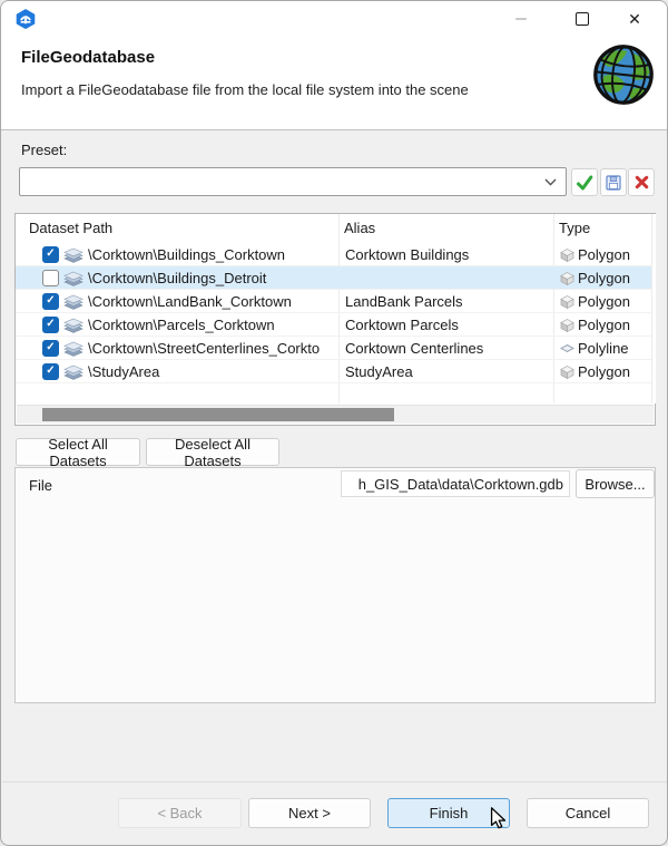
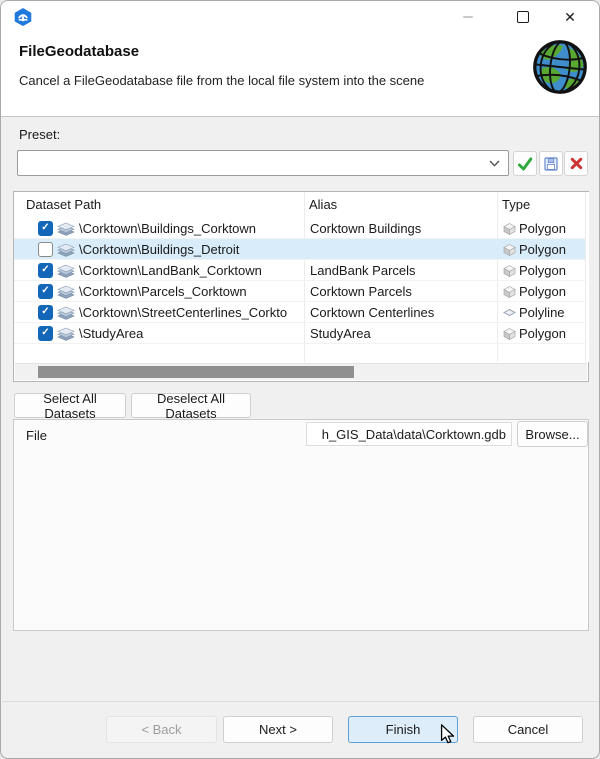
  ✕
  FileGeodatabase
- Import a FileGeodatabase file from the local file system into the scene
+ Cancel a FileGeodatabase file from the local file system into the scene
  Preset:
  Dataset Path
  Alias
  Type
  \Corktown\Buildings_Corktown
  Corktown Buildings
  Polygon
  \Corktown\Buildings_Detroit
  Polygon
  \Corktown\LandBank_Corktown
  LandBank Parcels
  Polygon
  \Corktown\Parcels_Corktown
  Corktown Parcels
  Polygon
  \Corktown\StreetCenterlines_Corkto
  Corktown Centerlines
  Polyline
  \StudyArea
  StudyArea
  Polygon
  Select All Datasets
  Deselect All Datasets
  File
  h_GIS_Data\data\Corktown.gdb
  Browse...
  < Back
  Next >
  Finish
  Cancel
